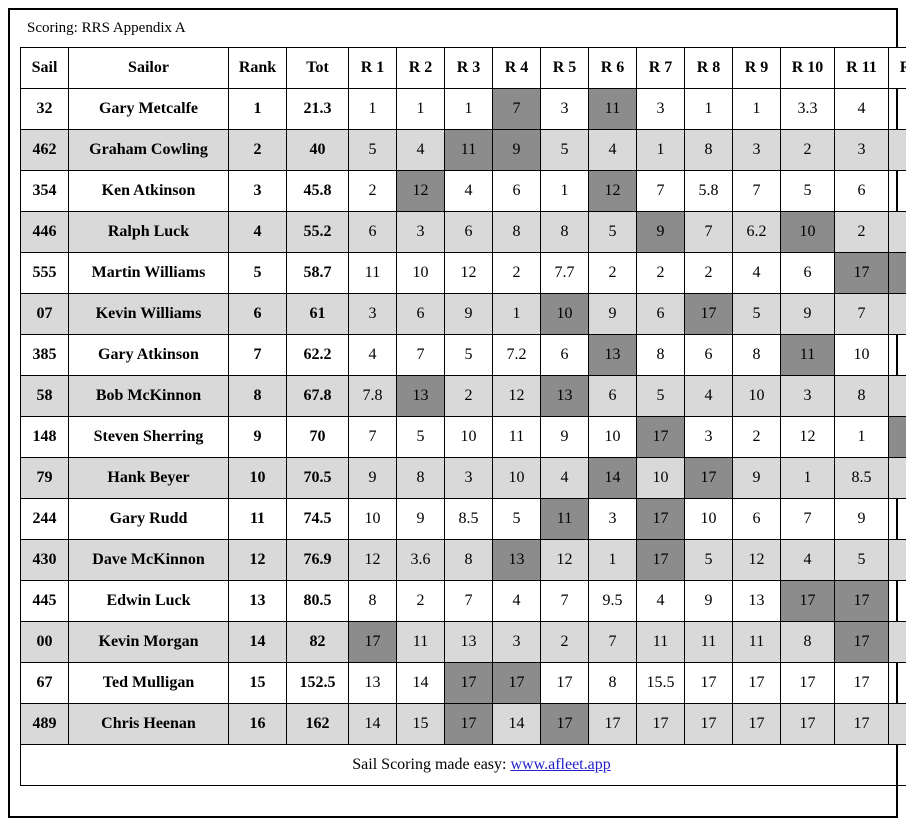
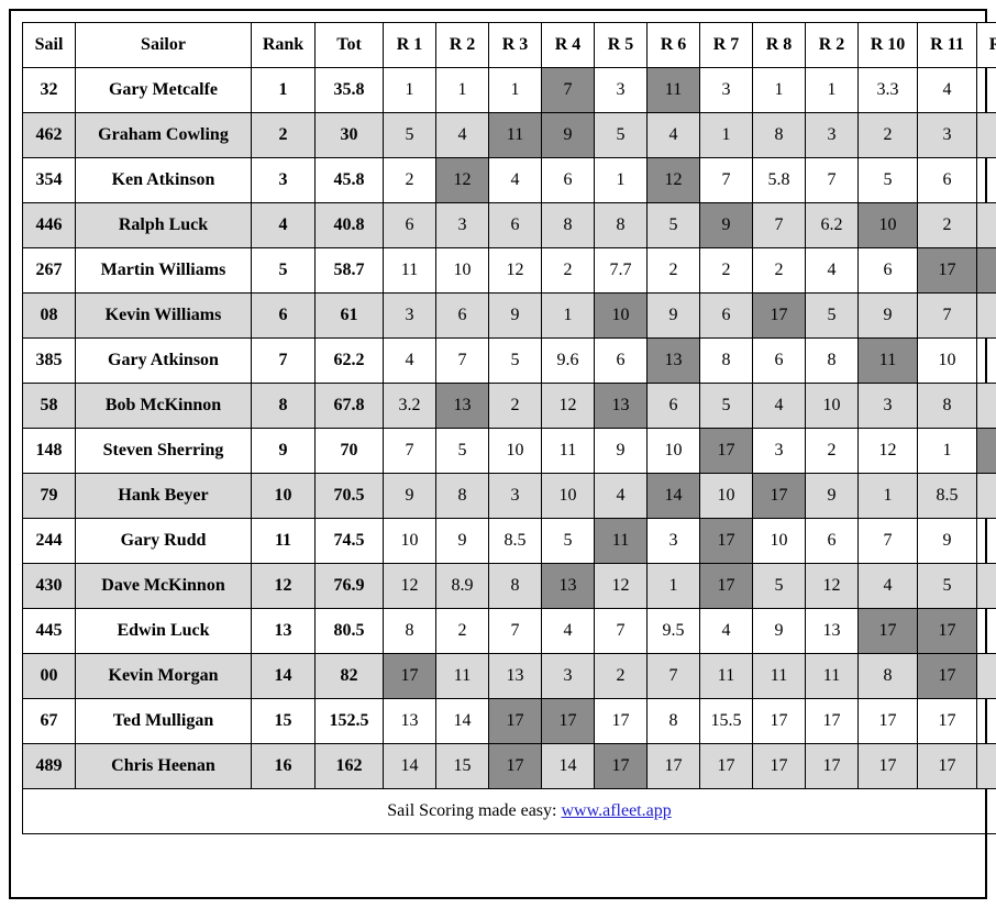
- Scoring: RRS Appendix A
- Sail	Sailor	Rank	Tot	R 1	R 2	R 3	R 4	R 5	R 6	R 7	R 8	R 9	R 10	R 11
+ Sail	Sailor	Rank	Tot	R 1	R 2	R 3	R 4	R 5	R 6	R 7	R 8	R 2	R 10	R 11
- 32	Gary Metcalfe	1	21.3	1	1	1	7	3	11	3	1	1	3.3	4
+ 32	Gary Metcalfe	1	35.8	1	1	1	7	3	11	3	1	1	3.3	4
- 462	Graham Cowling	2	40	5	4	11	9	5	4	1	8	3	2	3
+ 462	Graham Cowling	2	30	5	4	11	9	5	4	1	8	3	2	3
  354	Ken Atkinson	3	45.8	2	12	4	6	1	12	7	5.8	7	5	6
- 446	Ralph Luck	4	55.2	6	3	6	8	8	5	9	7	6.2	10	2
+ 446	Ralph Luck	4	40.8	6	3	6	8	8	5	9	7	6.2	10	2
- 555	Martin Williams	5	58.7	11	10	12	2	7.7	2	2	2	4	6	17
+ 267	Martin Williams	5	58.7	11	10	12	2	7.7	2	2	2	4	6	17
- 07	Kevin Williams	6	61	3	6	9	1	10	9	6	17	5	9	7
+ 08	Kevin Williams	6	61	3	6	9	1	10	9	6	17	5	9	7
- 385	Gary Atkinson	7	62.2	4	7	5	7.2	6	13	8	6	8	11	10
+ 385	Gary Atkinson	7	62.2	4	7	5	9.6	6	13	8	6	8	11	10
- 58	Bob McKinnon	8	67.8	7.8	13	2	12	13	6	5	4	10	3	8
+ 58	Bob McKinnon	8	67.8	3.2	13	2	12	13	6	5	4	10	3	8
  148	Steven Sherring	9	70	7	5	10	11	9	10	17	3	2	12	1
  79	Hank Beyer	10	70.5	9	8	3	10	4	14	10	17	9	1	8.5
  244	Gary Rudd	11	74.5	10	9	8.5	5	11	3	17	10	6	7	9
- 430	Dave McKinnon	12	76.9	12	3.6	8	13	12	1	17	5	12	4	5
+ 430	Dave McKinnon	12	76.9	12	8.9	8	13	12	1	17	5	12	4	5
  445	Edwin Luck	13	80.5	8	2	7	4	7	9.5	4	9	13	17	17
  00	Kevin Morgan	14	82	17	11	13	3	2	7	11	11	11	8	17
  67	Ted Mulligan	15	152.5	13	14	17	17	17	8	15.5	17	17	17	17
  489	Chris Heenan	16	162	14	15	17	14	17	17	17	17	17	17	17
  Sail Scoring made easy: www.afleet.app
